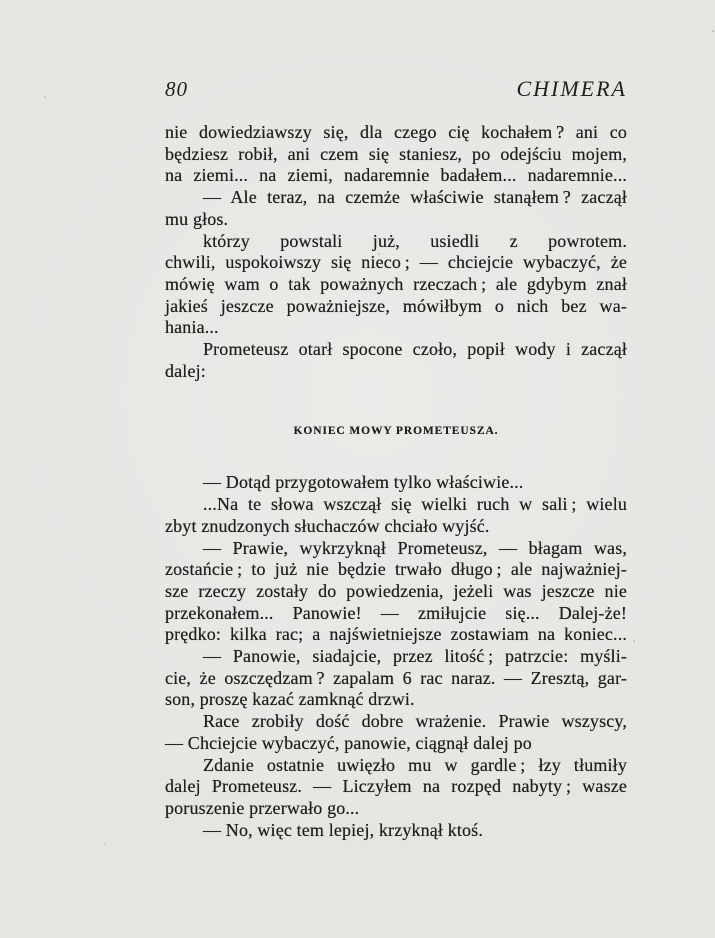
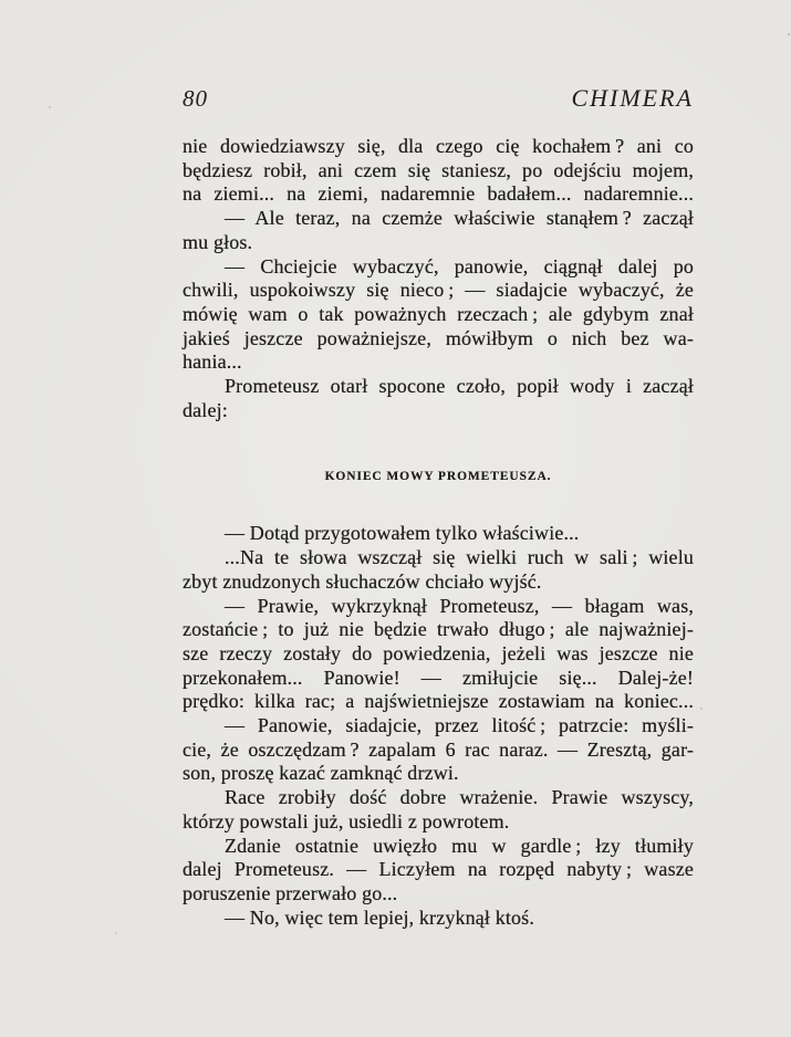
  80
  CHIMERA
  nie dowiedziawszy się, dla czego cię kochałem ? ani co
  będziesz robił, ani czem się staniesz, po odejściu mojem,
  na ziemi... na ziemi, nadaremnie badałem... nadaremnie...
  — Ale teraz, na czemże właściwie stanąłem ? zaczął
  mu głos.
- którzy powstali już, usiedli z powrotem.
+ — Chciejcie wybaczyć, panowie, ciągnął dalej po
- chwili, uspokoiwszy się nieco ; — chciejcie wybaczyć, że
+ chwili, uspokoiwszy się nieco ; — siadajcie wybaczyć, że
  mówię wam o tak poważnych rzeczach ; ale gdybym znał
  jakieś jeszcze poważniejsze, mówiłbym o nich bez wa-
  hania...
  Prometeusz otarł spocone czoło, popił wody i zaczął
  dalej:
  KONIEC MOWY PROMETEUSZA.
  — Dotąd przygotowałem tylko właściwie...
  ...Na te słowa wszczął się wielki ruch w sali ; wielu
  zbyt znudzonych słuchaczów chciało wyjść.
  — Prawie, wykrzyknął Prometeusz, — błagam was,
  zostańcie ; to już nie będzie trwało długo ; ale najważniej-
  sze rzeczy zostały do powiedzenia, jeżeli was jeszcze nie
  przekonałem... Panowie! — zmiłujcie się... Dalej-że!
  prędko: kilka rac; a najświetniejsze zostawiam na koniec...
  — Panowie, siadajcie, przez litość ; patrzcie: myśli-
  cie, że oszczędzam ? zapalam 6 rac naraz. — Zresztą, gar-
  son, proszę kazać zamknąć drzwi.
  Race zrobiły dość dobre wrażenie. Prawie wszyscy,
- — Chciejcie wybaczyć, panowie, ciągnął dalej po
+ którzy powstali już, usiedli z powrotem.
  Zdanie ostatnie uwięzło mu w gardle ; łzy tłumiły
  dalej Prometeusz. — Liczyłem na rozpęd nabyty ; wasze
  poruszenie przerwało go...
  — No, więc tem lepiej, krzyknął ktoś.
